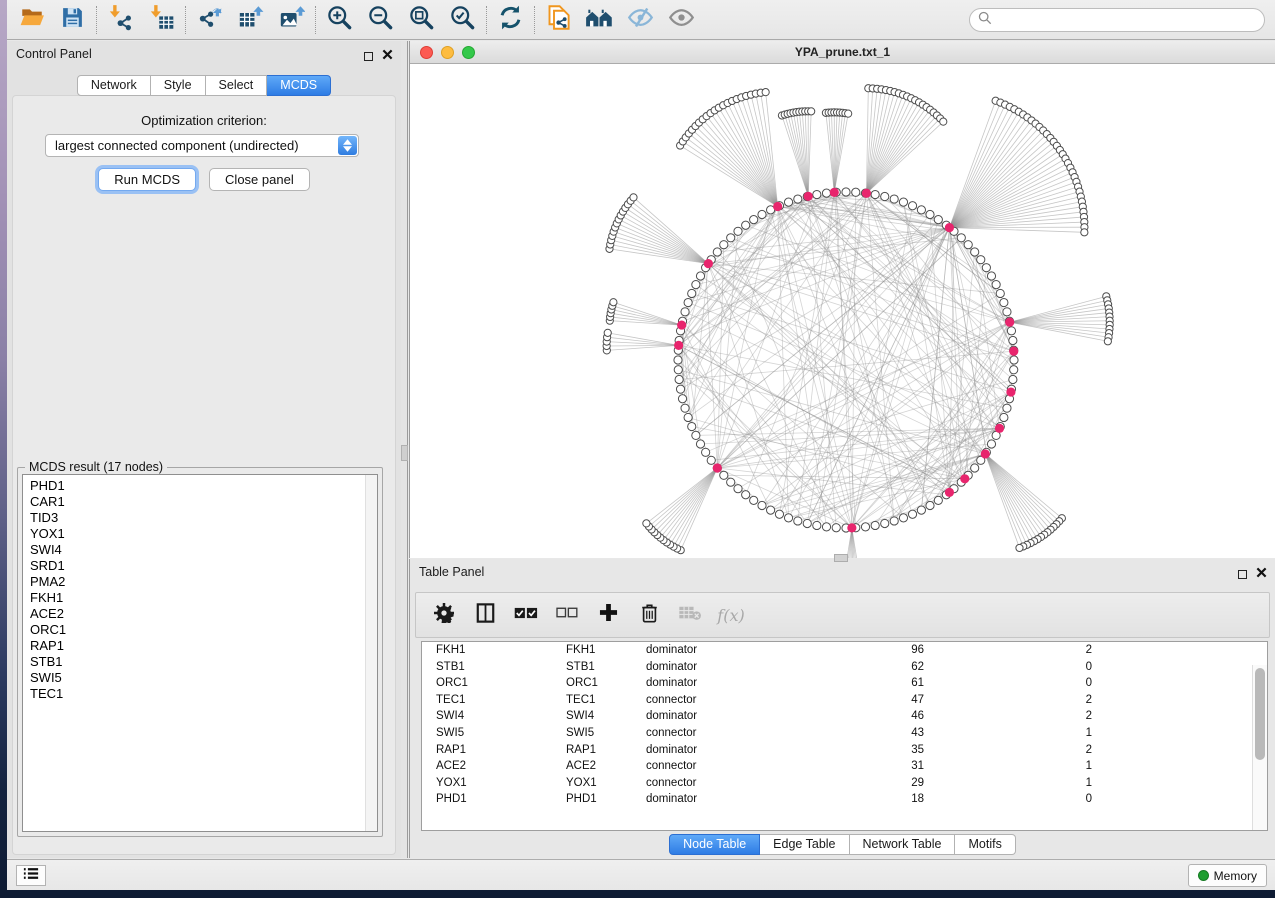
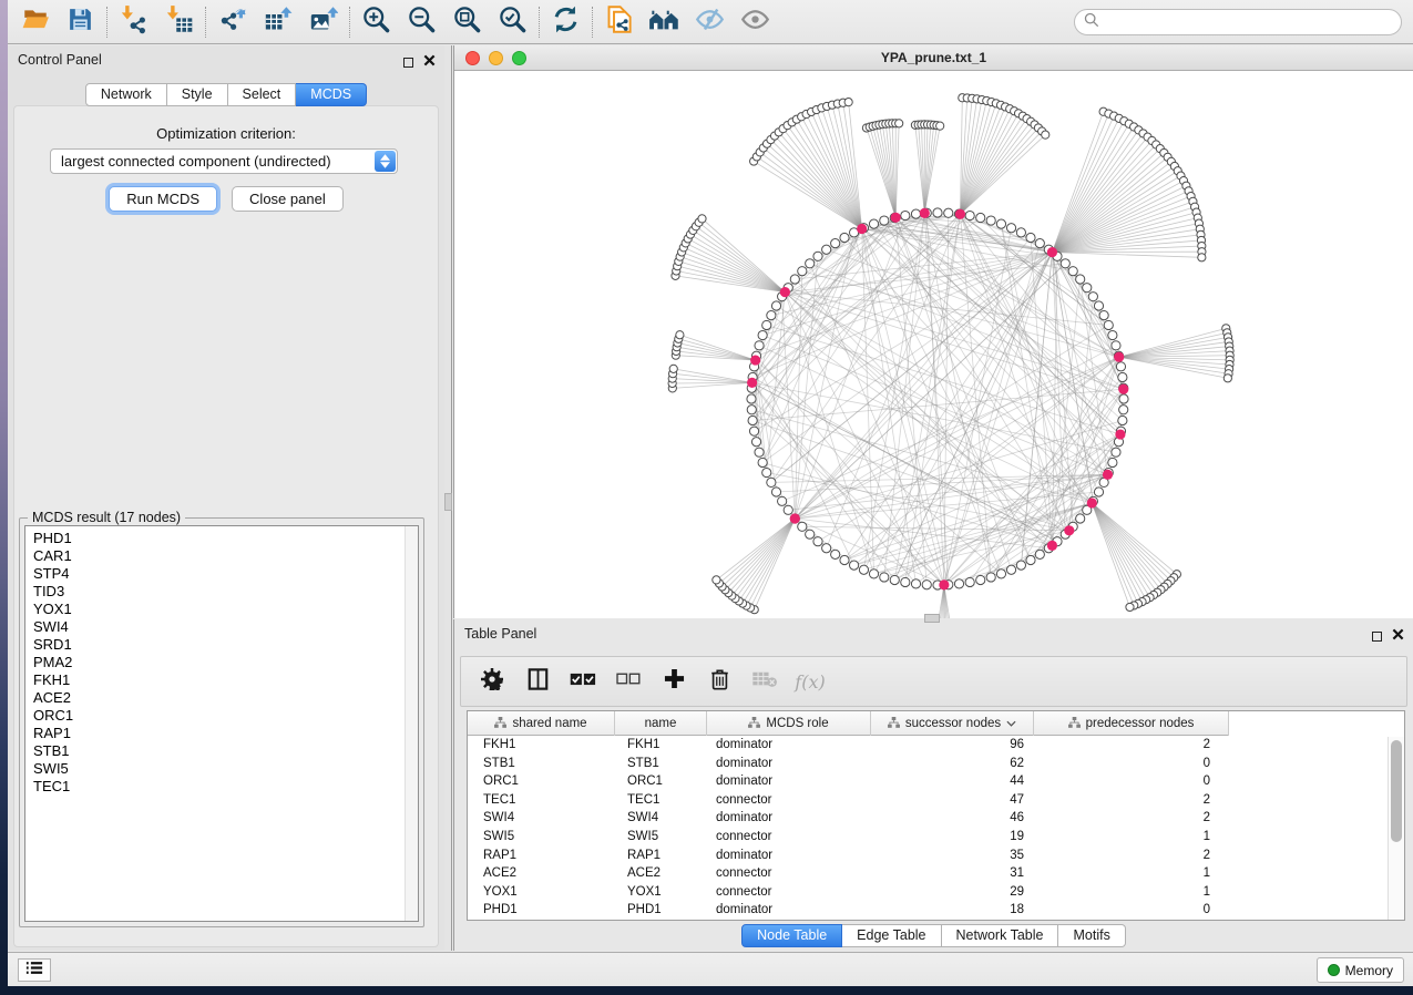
  Control Panel
  Network
  Style
  Select
  MCDS
  Optimization criterion:
  largest connected component (undirected)
  Run MCDS
  Close panel
  MCDS result (17 nodes)
  PHD1
  CAR1
+ STP4
  TID3
  YOX1
  SWI4
  SRD1
  PMA2
  FKH1
  ACE2
  ORC1
  RAP1
  STB1
  SWI5
  TEC1
  YPA_prune.txt_1
  Table Panel
  f(x)
+ shared name
+ name
+ MCDS role
+ successor nodes
+ predecessor nodes
  FKH1
  FKH1
  dominator
  96
  2
  STB1
  STB1
  dominator
  62
  0
  ORC1
  ORC1
  dominator
- 61
+ 44
  0
  TEC1
  TEC1
  connector
  47
  2
  SWI4
  SWI4
  dominator
  46
  2
  SWI5
  SWI5
  connector
- 43
+ 19
  1
  RAP1
  RAP1
  dominator
  35
  2
  ACE2
  ACE2
  connector
  31
  1
  YOX1
  YOX1
  connector
  29
  1
  PHD1
  PHD1
  dominator
  18
  0
  Node Table
  Edge Table
  Network Table
  Motifs
  Memory
